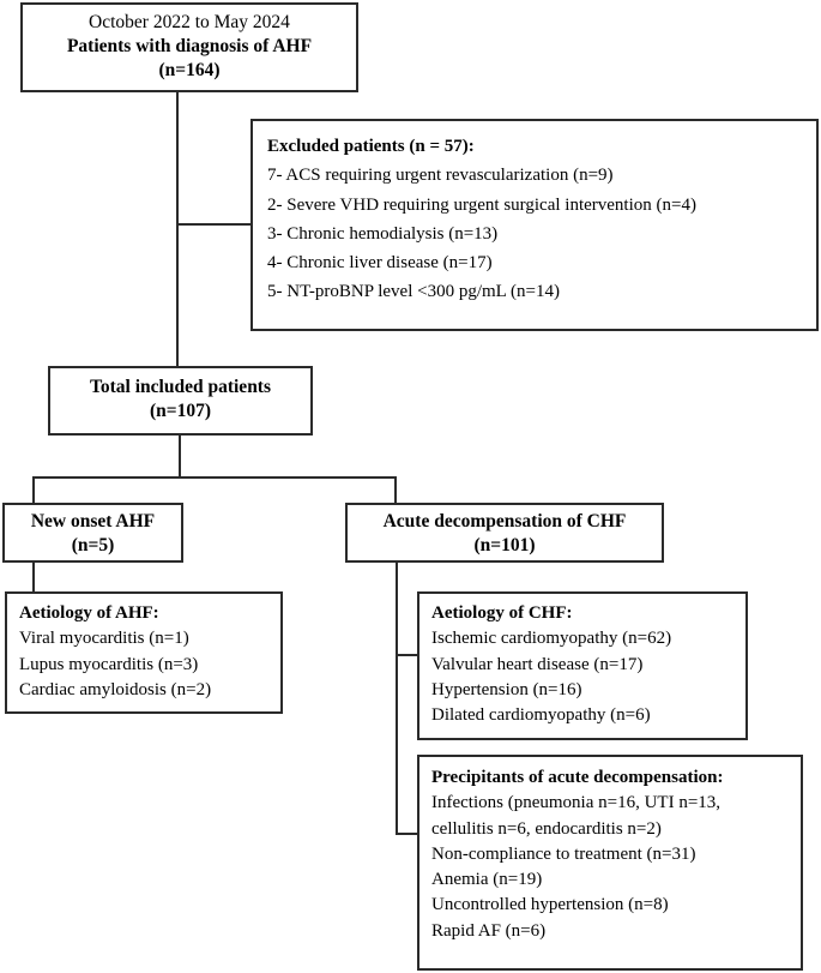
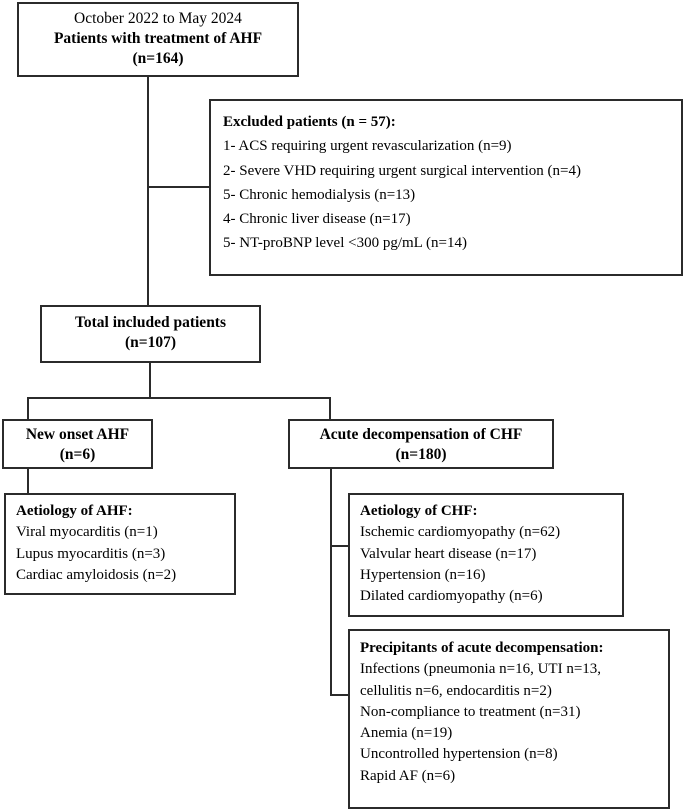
  October 2022 to May 2024
- Patients with diagnosis of AHF
+ Patients with treatment of AHF
  (n=164)
  Excluded patients (n = 57):
- 7- ACS requiring urgent revascularization (n=9)
+ 1- ACS requiring urgent revascularization (n=9)
  2- Severe VHD requiring urgent surgical intervention (n=4)
- 3- Chronic hemodialysis (n=13)
+ 5- Chronic hemodialysis (n=13)
  4- Chronic liver disease (n=17)
  5- NT-proBNP level <300 pg/mL (n=14)
  Total included patients
  (n=107)
  New onset AHF
- (n=5)
+ (n=6)
  Acute decompensation of CHF
- (n=101)
+ (n=180)
  Aetiology of AHF:
  Viral myocarditis (n=1)
  Lupus myocarditis (n=3)
  Cardiac amyloidosis (n=2)
  Aetiology of CHF:
  Ischemic cardiomyopathy (n=62)
  Valvular heart disease (n=17)
  Hypertension (n=16)
  Dilated cardiomyopathy (n=6)
  Precipitants of acute decompensation:
  Infections (pneumonia n=16, UTI n=13,
  cellulitis n=6, endocarditis n=2)
  Non-compliance to treatment (n=31)
  Anemia (n=19)
  Uncontrolled hypertension (n=8)
  Rapid AF (n=6)
